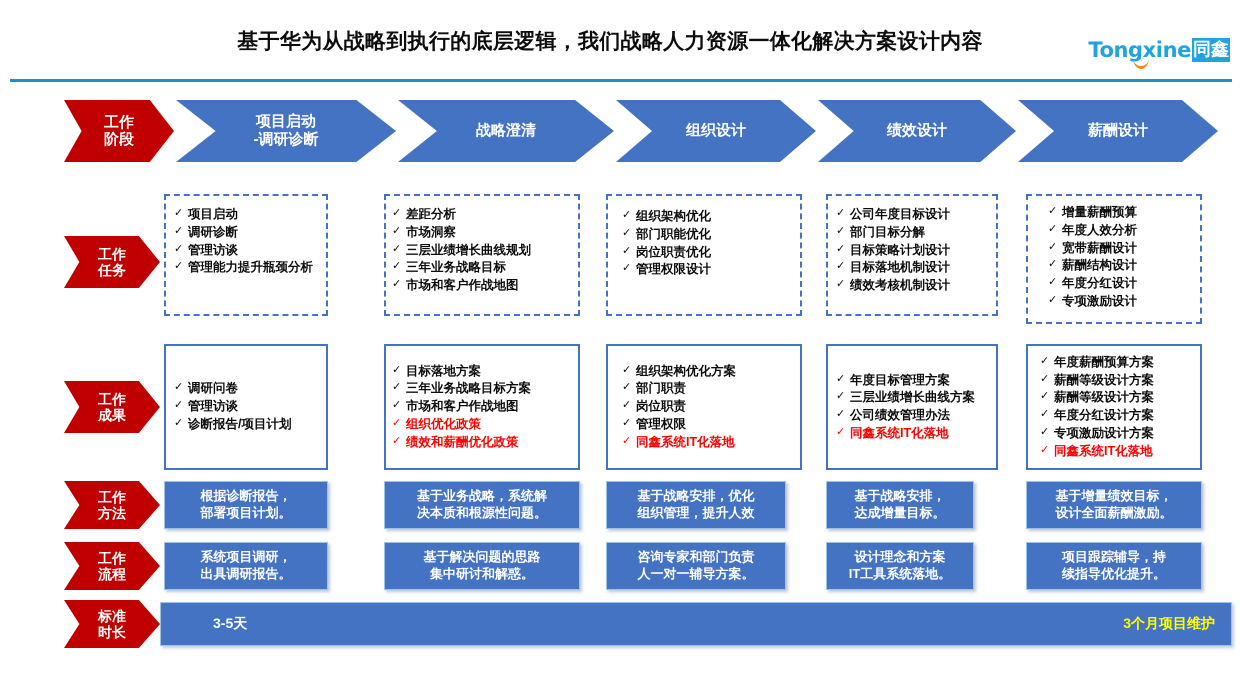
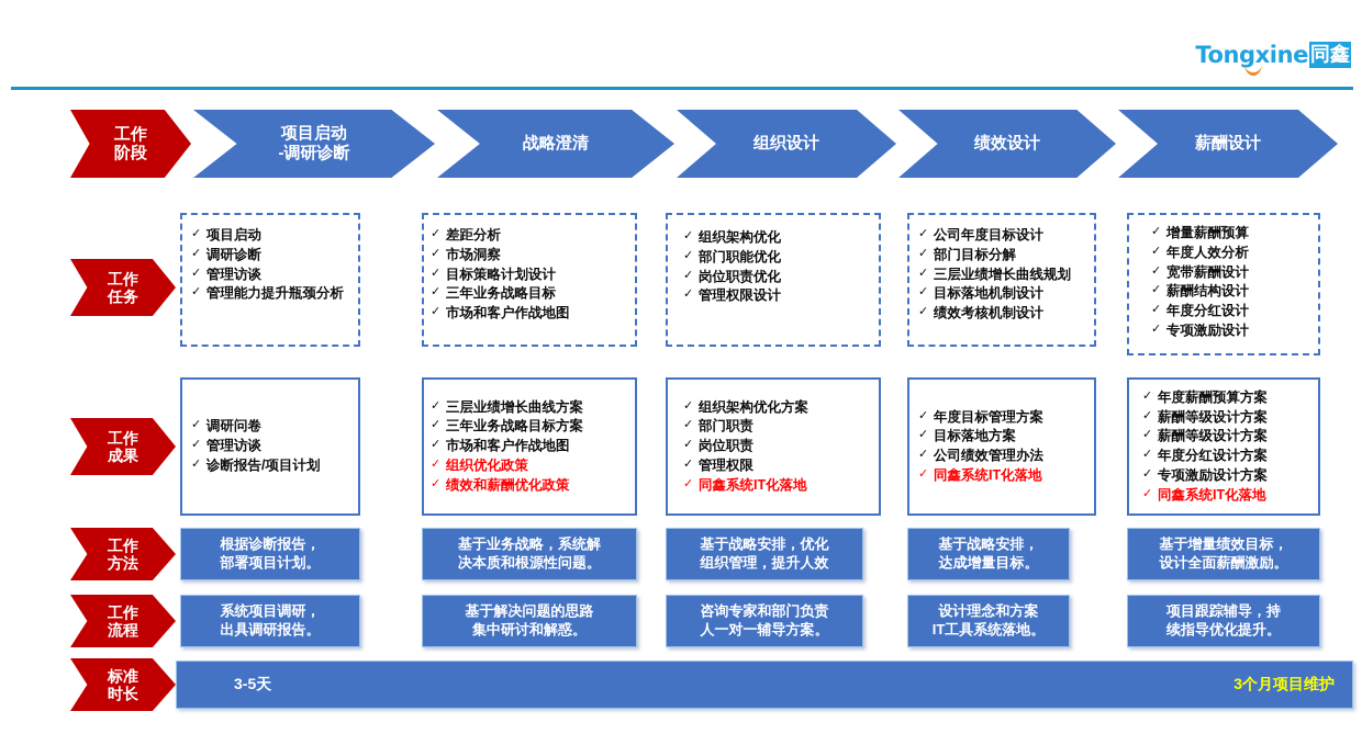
- 基于华为从战略到执行的底层逻辑，我们战略人力资源一体化解决方案设计内容
  Tongxine
  同鑫
  工作
  阶段
  项目启动
  -调研诊断
  战略澄清
  组织设计
  绩效设计
  薪酬设计
  工作
  任务
  ✓
  项目启动
  ✓
  调研诊断
  ✓
  管理访谈
  ✓
  管理能力提升瓶颈分析
  ✓
  差距分析
  ✓
  市场洞察
  ✓
- 三层业绩增长曲线规划
+ 目标策略计划设计
  ✓
  三年业务战略目标
  ✓
  市场和客户作战地图
  ✓
  组织架构优化
  ✓
  部门职能优化
  ✓
  岗位职责优化
  ✓
  管理权限设计
  ✓
  公司年度目标设计
  ✓
  部门目标分解
  ✓
- 目标策略计划设计
+ 三层业绩增长曲线规划
  ✓
  目标落地机制设计
  ✓
  绩效考核机制设计
  ✓
  增量薪酬预算
  ✓
  年度人效分析
  ✓
  宽带薪酬设计
  ✓
  薪酬结构设计
  ✓
  年度分红设计
  ✓
  专项激励设计
  工作
  成果
  ✓
  调研问卷
  ✓
  管理访谈
  ✓
  诊断报告/项目计划
  ✓
- 目标落地方案
+ 三层业绩增长曲线方案
  ✓
  三年业务战略目标方案
  ✓
  市场和客户作战地图
  ✓
  组织优化政策
  ✓
  绩效和薪酬优化政策
  ✓
  组织架构优化方案
  ✓
  部门职责
  ✓
  岗位职责
  ✓
  管理权限
  ✓
  同鑫系统IT化落地
  ✓
  年度目标管理方案
  ✓
- 三层业绩增长曲线方案
+ 目标落地方案
  ✓
  公司绩效管理办法
  ✓
  同鑫系统IT化落地
  ✓
  年度薪酬预算方案
  ✓
  薪酬等级设计方案
  ✓
  薪酬等级设计方案
  ✓
  年度分红设计方案
  ✓
  专项激励设计方案
  ✓
  同鑫系统IT化落地
  工作
  方法
  根据诊断报告，
  部署项目计划。
  基于业务战略，系统解
  决本质和根源性问题。
  基于战略安排，优化
  组织管理，提升人效
  基于战略安排，
  达成增量目标。
  基于增量绩效目标，
  设计全面薪酬激励。
  工作
  流程
  系统项目调研，
  出具调研报告。
  基于解决问题的思路
  集中研讨和解惑。
  咨询专家和部门负责
  人一对一辅导方案。
  设计理念和方案
  IT工具系统落地。
  项目跟踪辅导，持
  续指导优化提升。
  标准
  时长
  3-5天
  3个月项目维护
